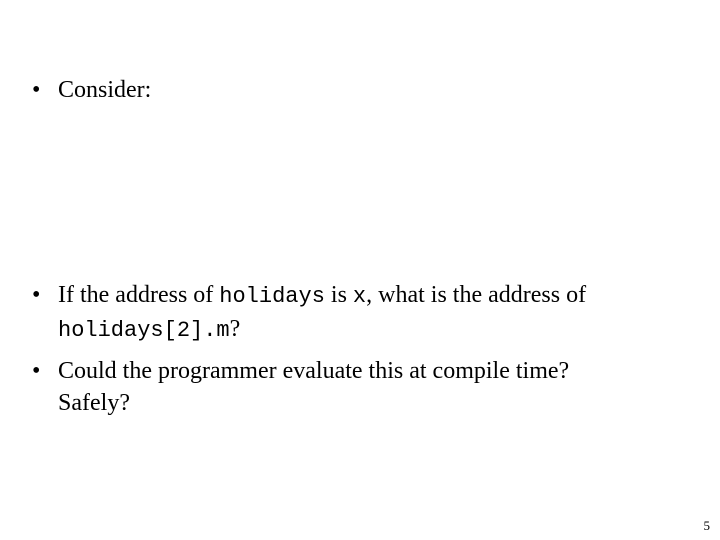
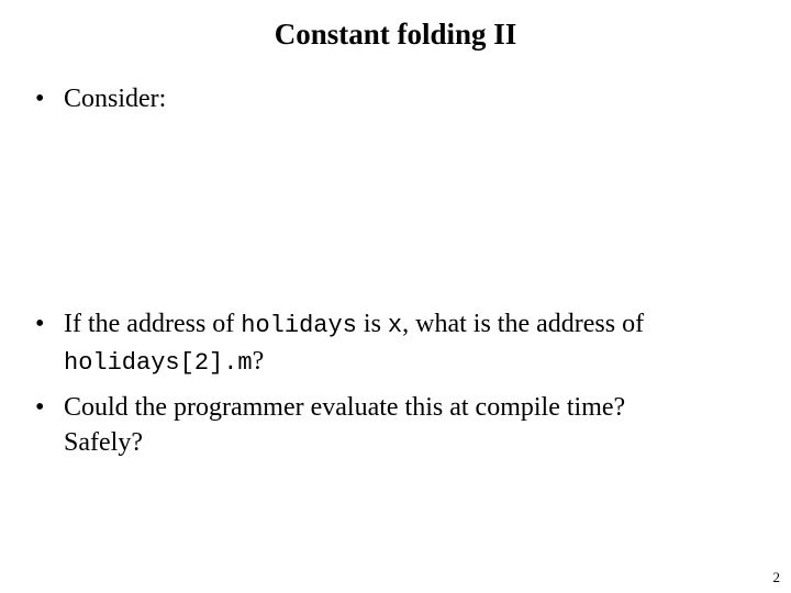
+ Constant folding II
  •
  Consider:
  •
  If the address of holidays is x, what is the address of
  holidays[2].m?
  •
  Could the programmer evaluate this at compile time?
  Safely?
- 5
+ 2
